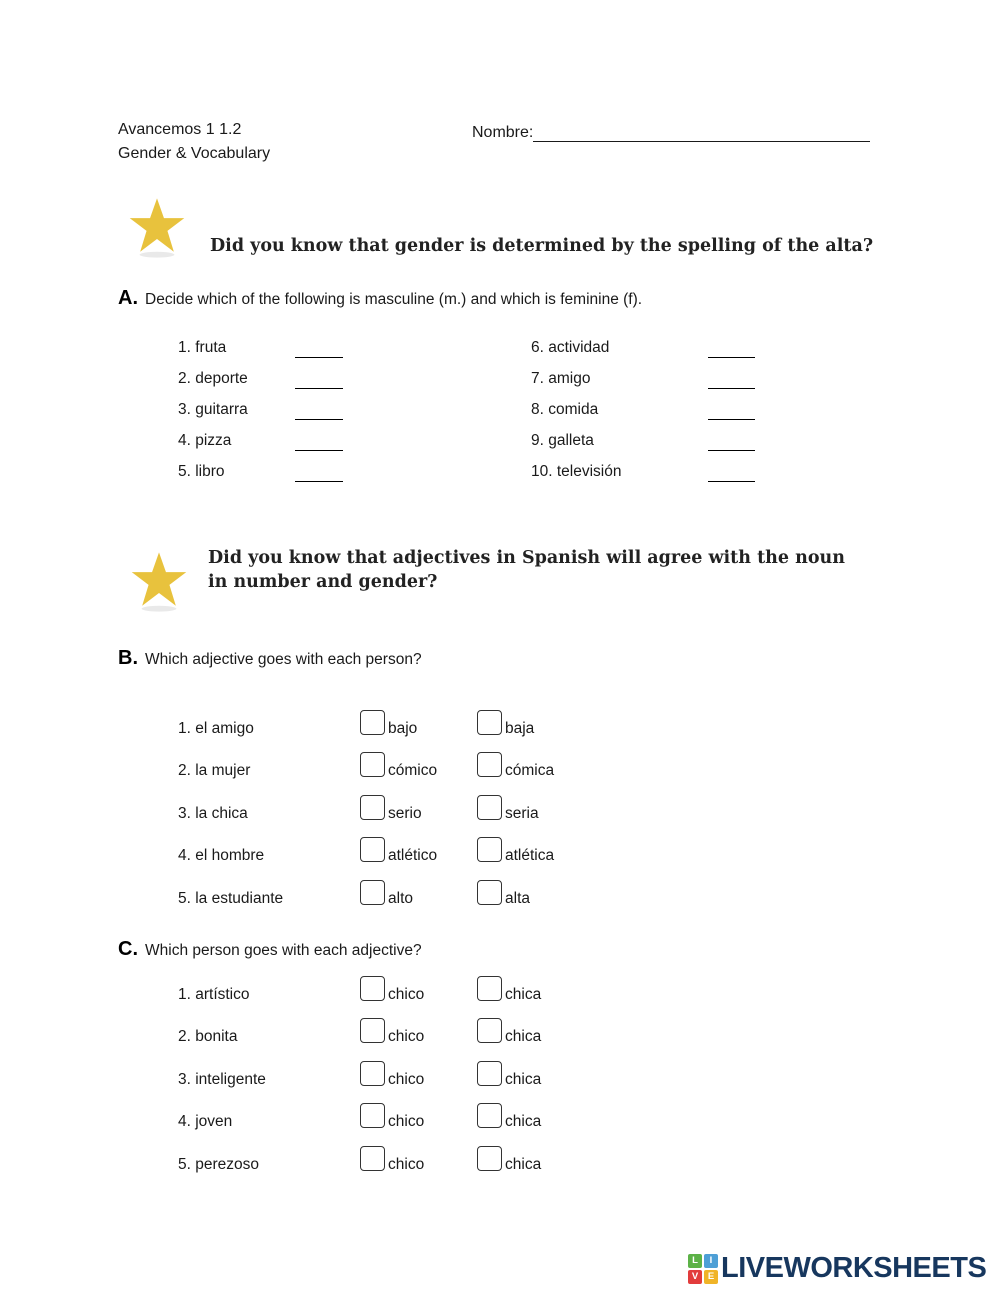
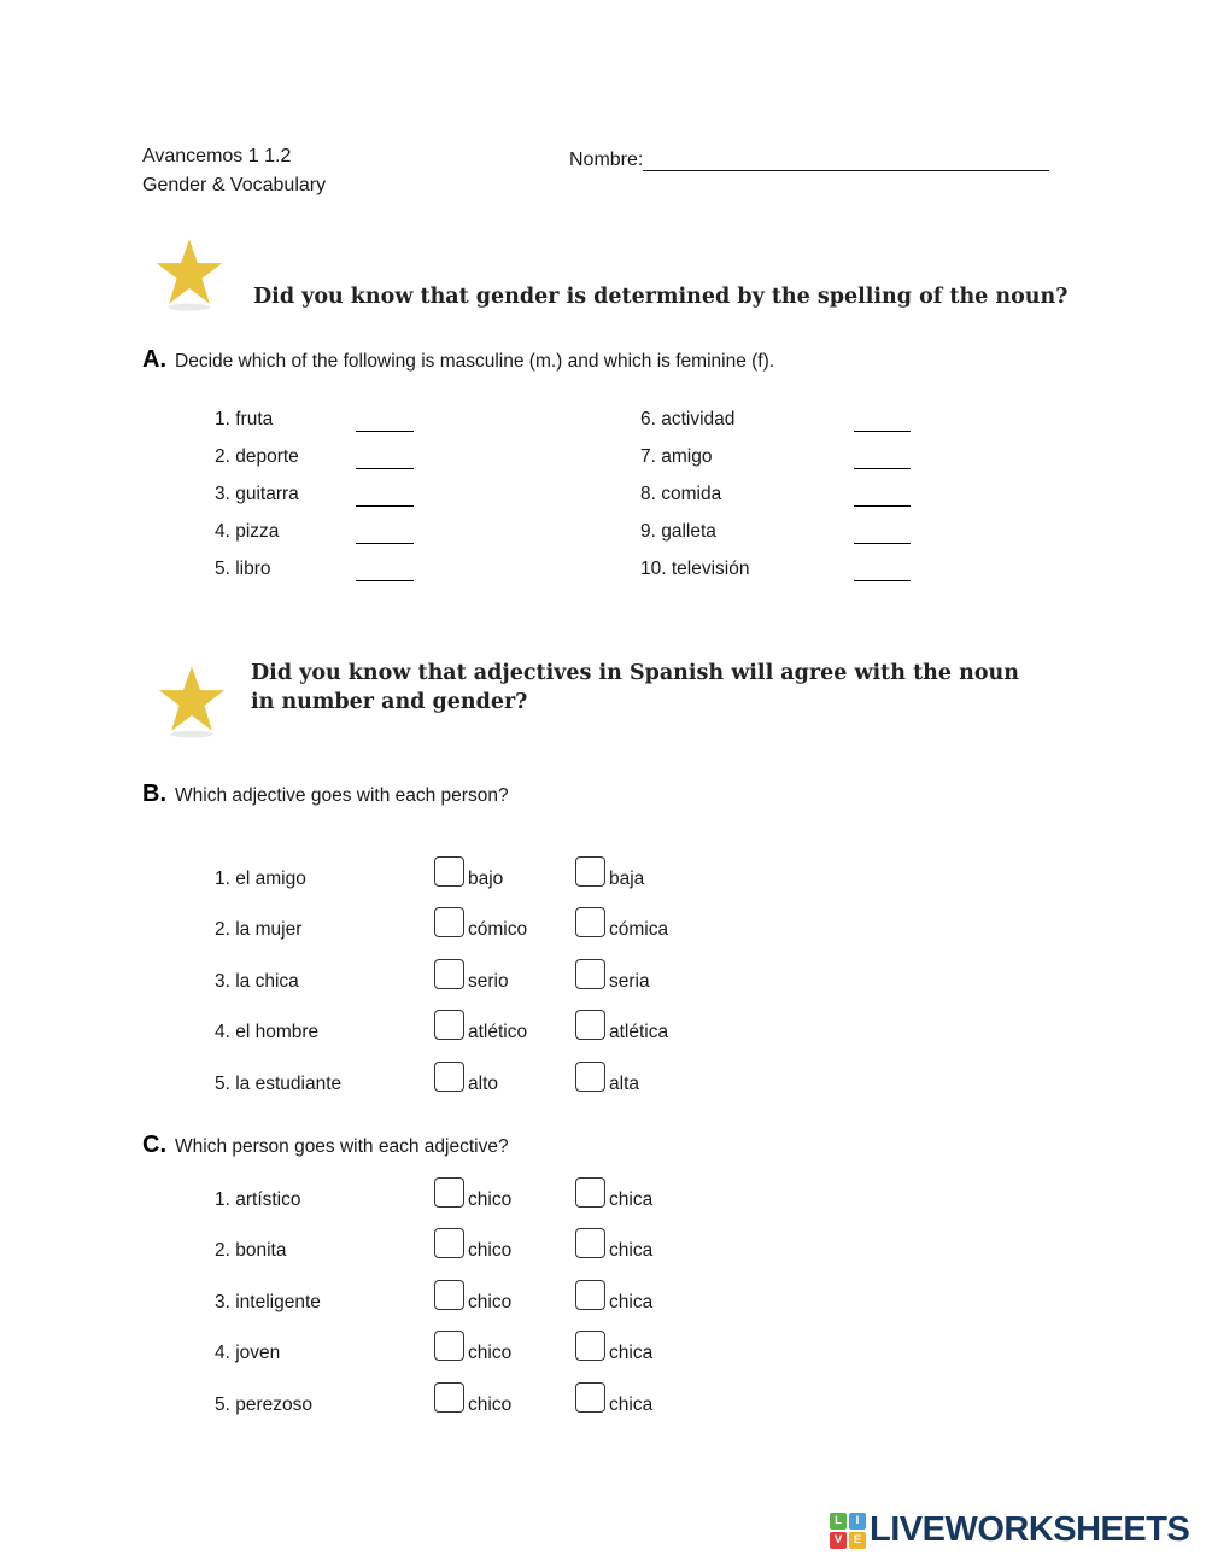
  Avancemos 1 1.2
  Gender & Vocabulary
  Nombre:
- Did you know that gender is determined by the spelling of the alta?
+ Did you know that gender is determined by the spelling of the noun?
  A.
  Decide which of the following is masculine (m.) and which is feminine (f).
  1. fruta
  2. deporte
  3. guitarra
  4. pizza
  5. libro
  6. actividad
  7. amigo
  8. comida
  9. galleta
  10. televisión
  Did you know that adjectives in Spanish will agree with the noun in number and gender?
  B.
  Which adjective goes with each person?
  1. el amigo
  bajo
  baja
  2. la mujer
  cómico
  cómica
  3. la chica
  serio
  seria
  4. el hombre
  atlético
  atlética
  5. la estudiante
  alto
  alta
  C.
  Which person goes with each adjective?
  1. artístico
  chico
  chica
  2. bonita
  chico
  chica
  3. inteligente
  chico
  chica
  4. joven
  chico
  chica
  5. perezoso
  chico
  chica
  L
  I
  V
  E
  LIVEWORKSHEETS
